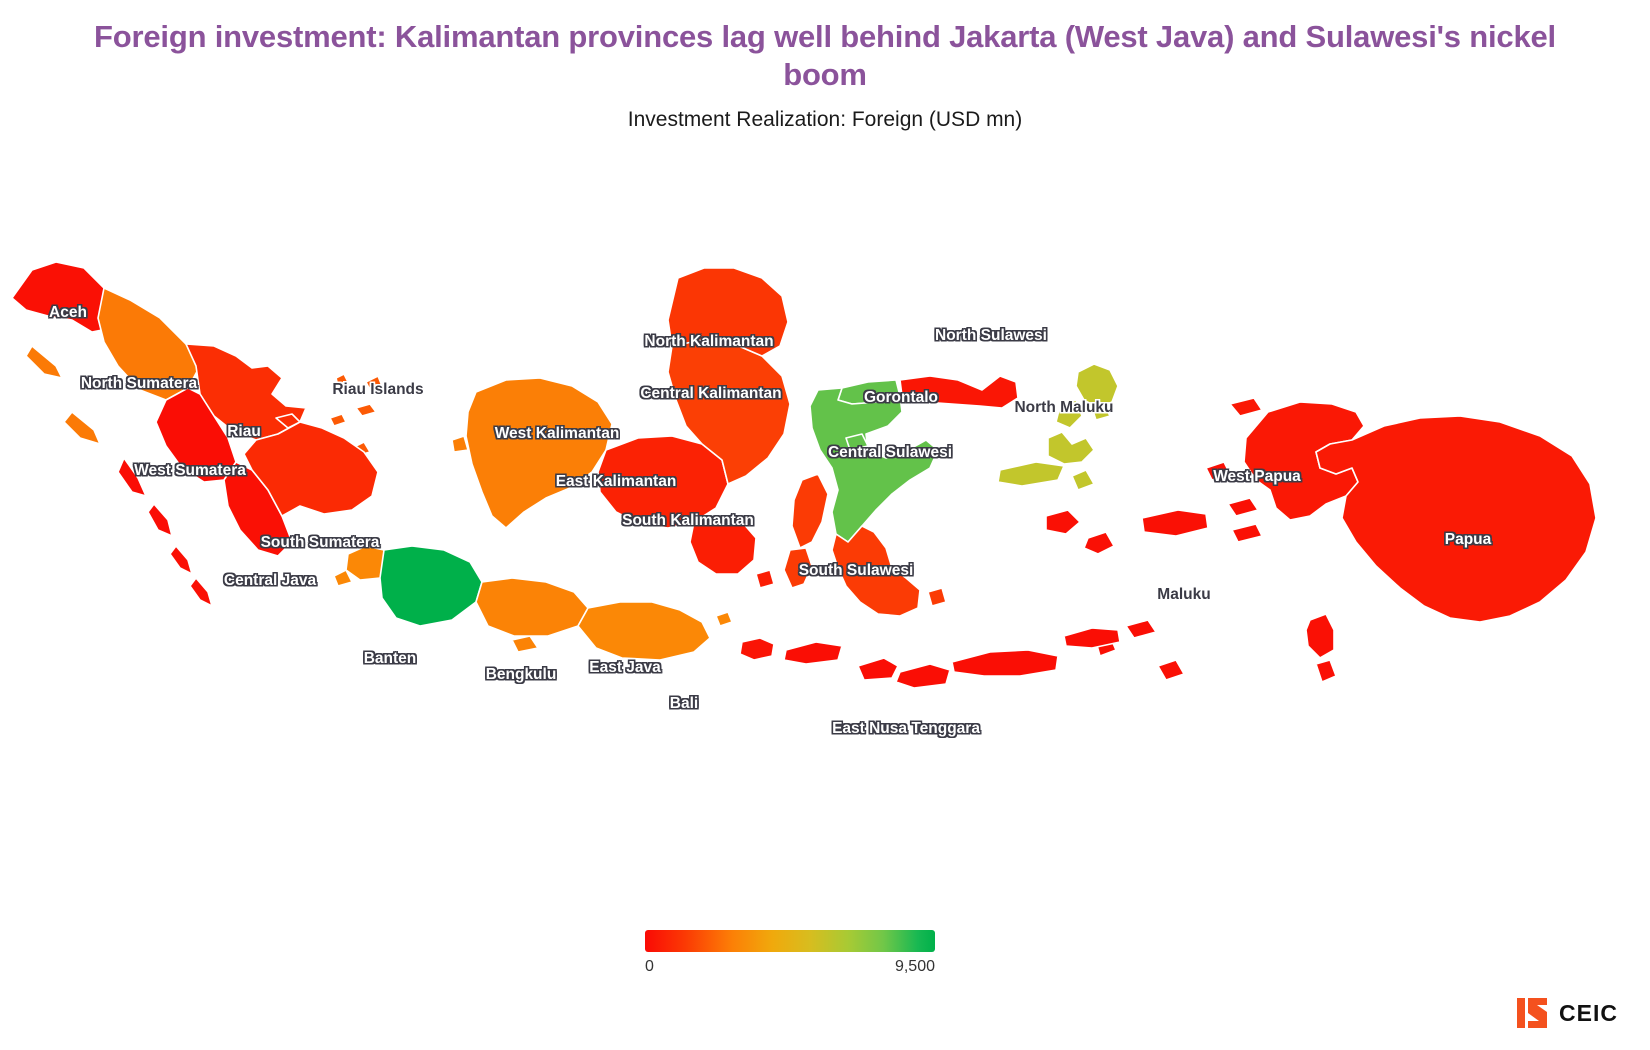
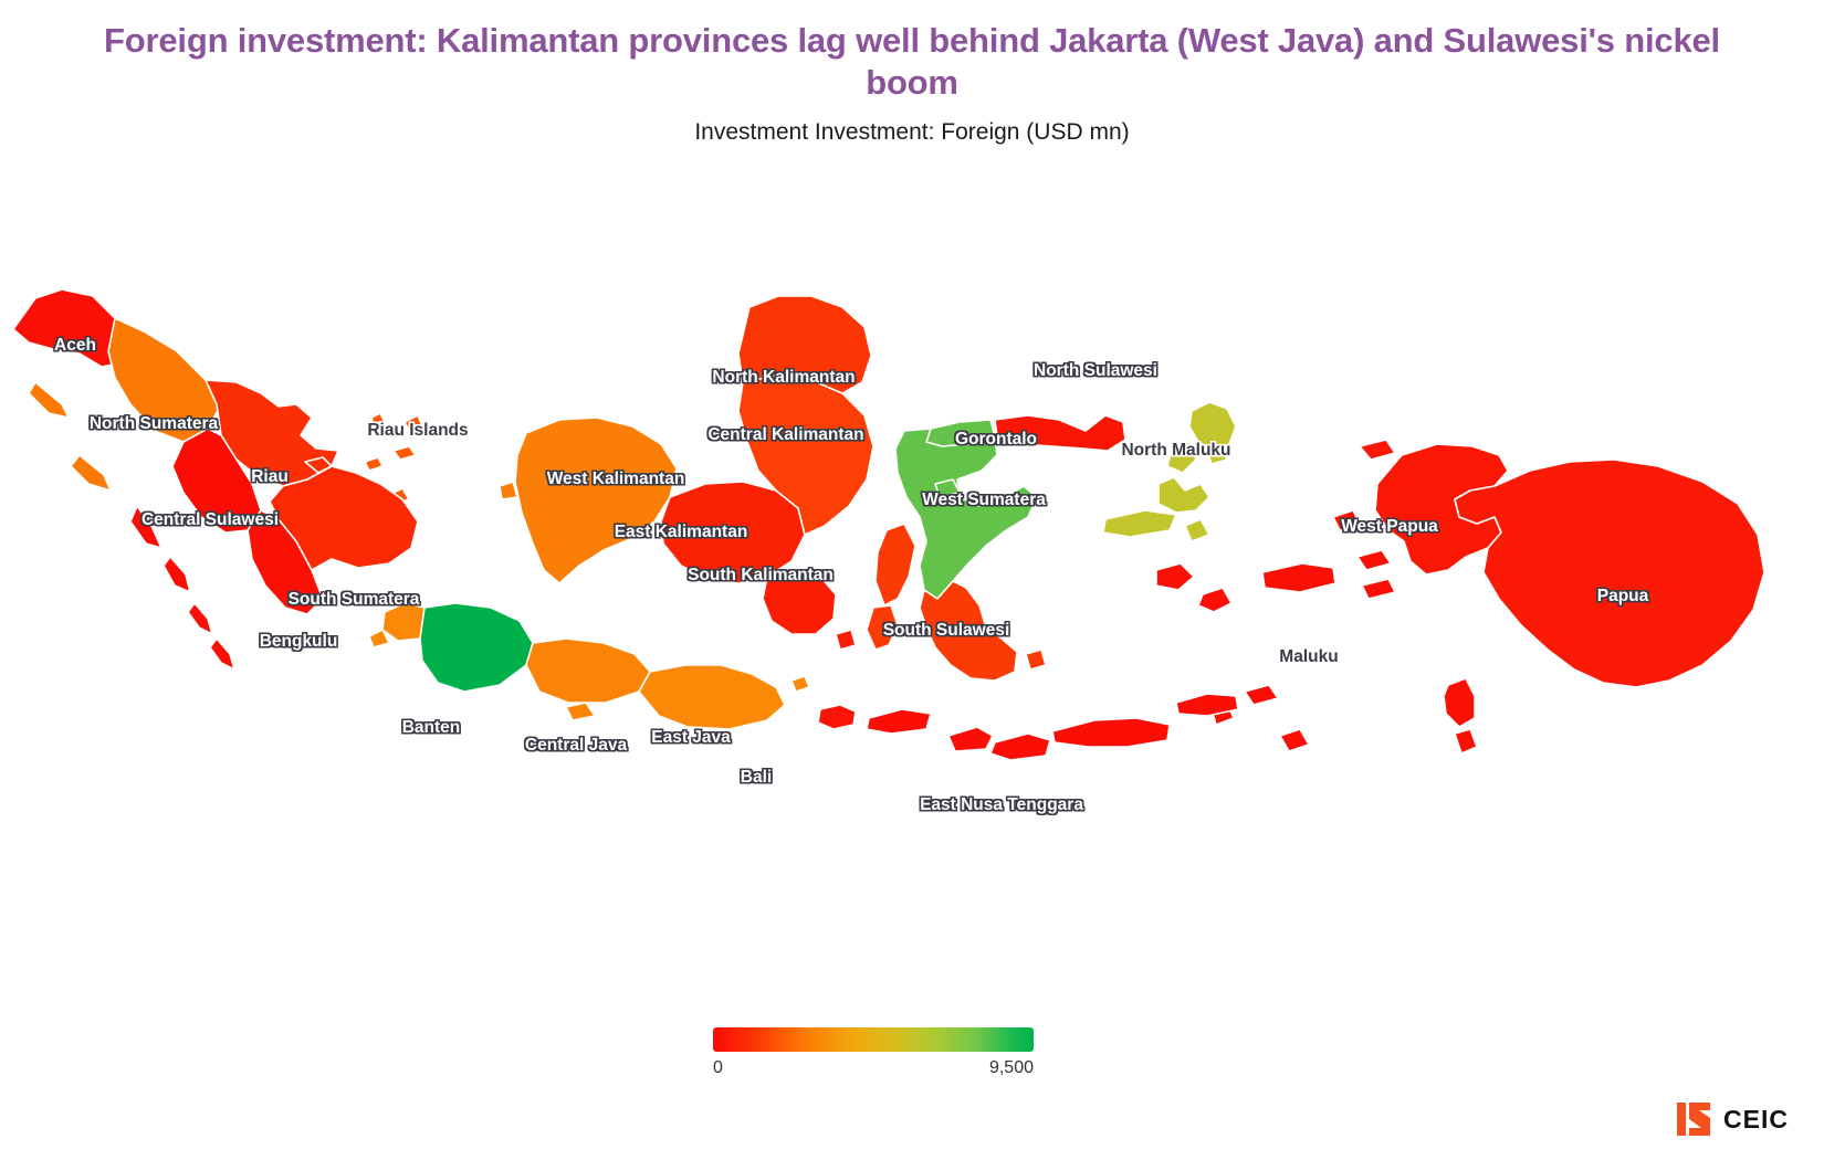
  Foreign investment: Kalimantan provinces lag well behind Jakarta (West Java) and Sulawesi's nickel boom
- Investment Realization: Foreign (USD mn)
+ Investment Investment: Foreign (USD mn)
  Aceh
  North Sumatera
  Riau
- West Sumatera
+ Central Sulawesi
  South Sumatera
- Central Java
+ Bengkulu
  Riau Islands
  Banten
- Bengkulu
+ Central Java
  East Java
  Bali
  West Kalimantan
  East Kalimantan
  South Kalimantan
  Central Kalimantan
  North Kalimantan
  North Sulawesi
  Gorontalo
- Central Sulawesi
+ West Sumatera
  South Sulawesi
  North Maluku
  Maluku
  West Papua
  Papua
  East Nusa Tenggara
  0
  9,500
  CEIC
